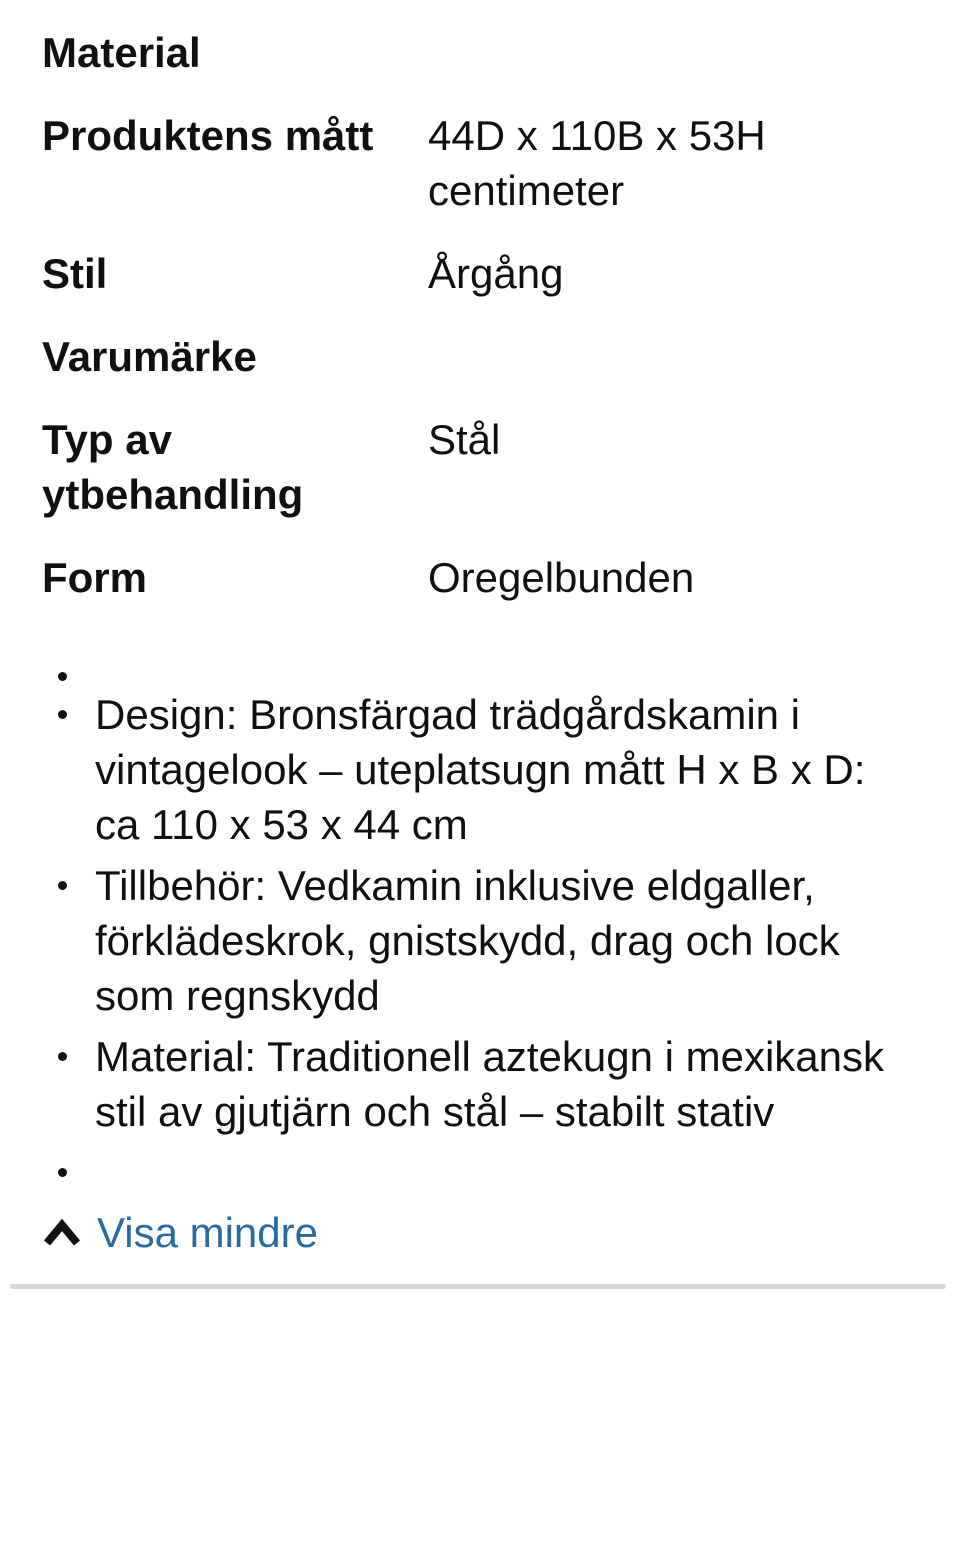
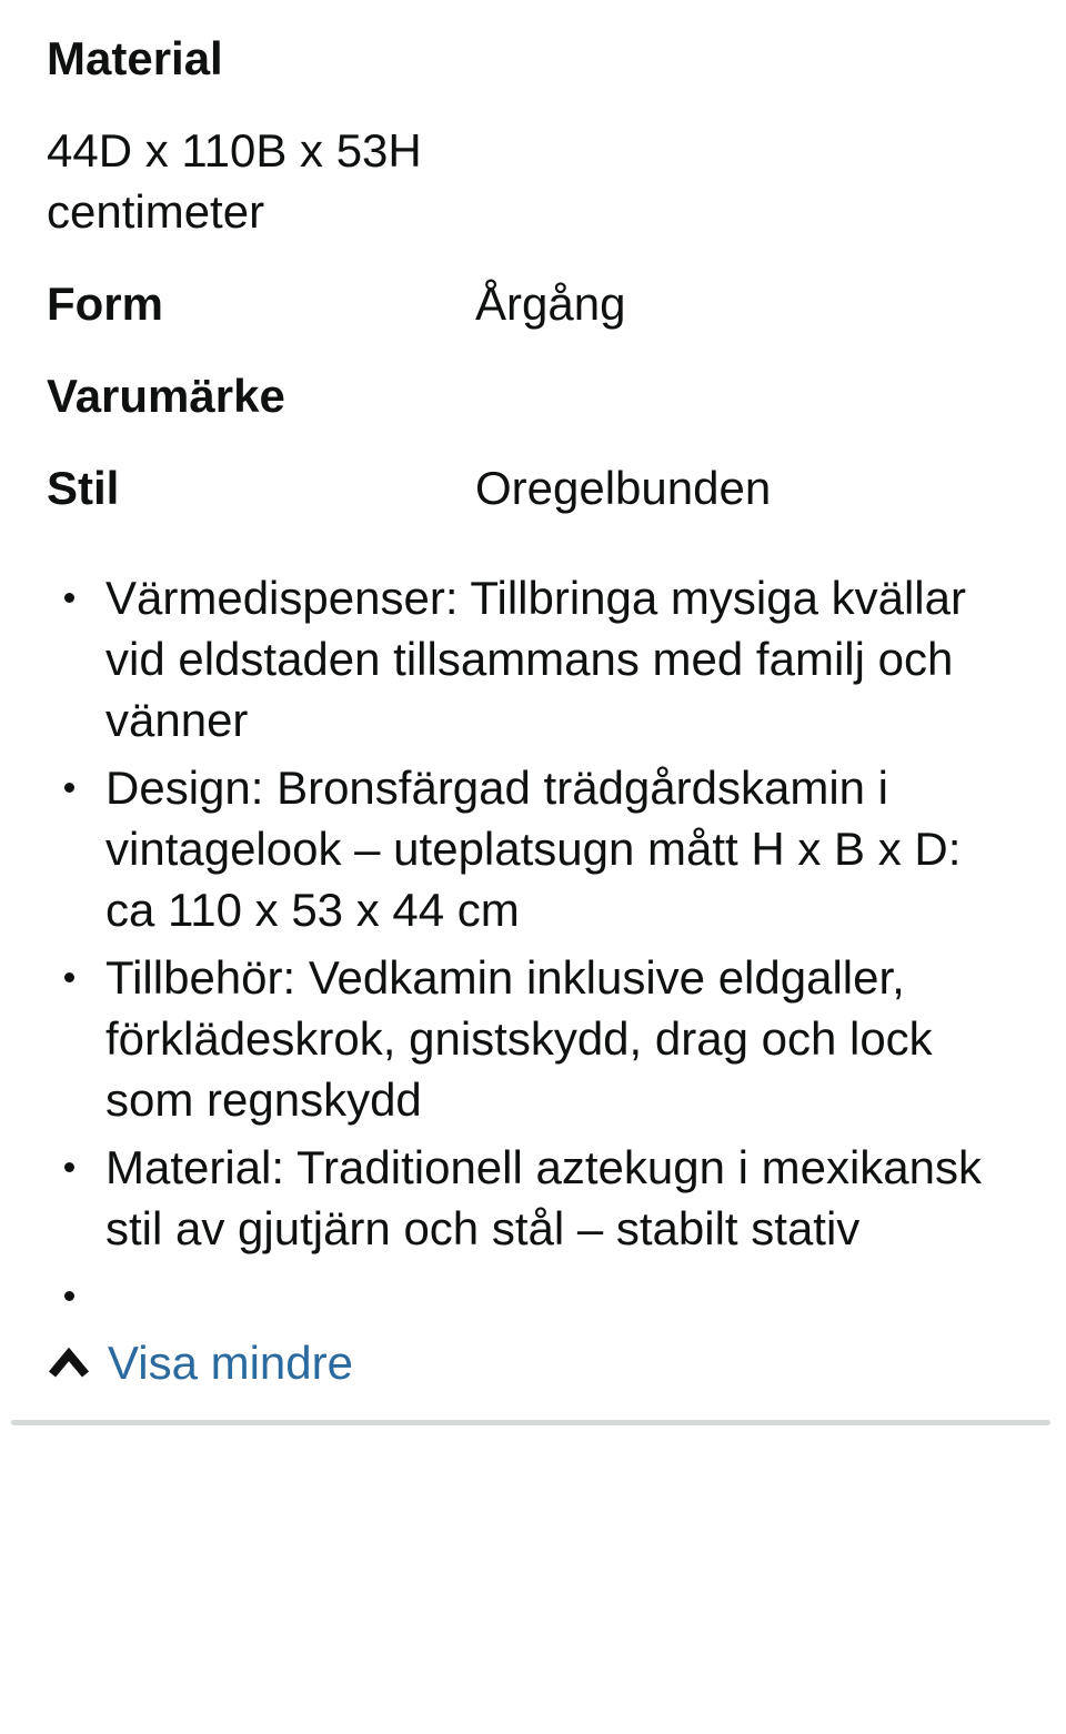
  Material
- Produktens mått
  44D x 110B x 53H centimeter
- Stil
+ Form
  Årgång
  Varumärke
- Typ av ytbehandling
- Stål
- Form
+ Stil
  Oregelbunden
+ Värmedispenser: Tillbringa mysiga kvällar vid eldstaden tillsammans med familj och vänner
  Design: Bronsfärgad trädgårdskamin i vintagelook – uteplatsugn mått H x B x D: ca 110 x 53 x 44 cm
  Tillbehör: Vedkamin inklusive eldgaller, förklädeskrok, gnistskydd, drag och lock som regnskydd
  Material: Traditionell aztekugn i mexikansk stil av gjutjärn och stål – stabilt stativ
  Visa mindre
